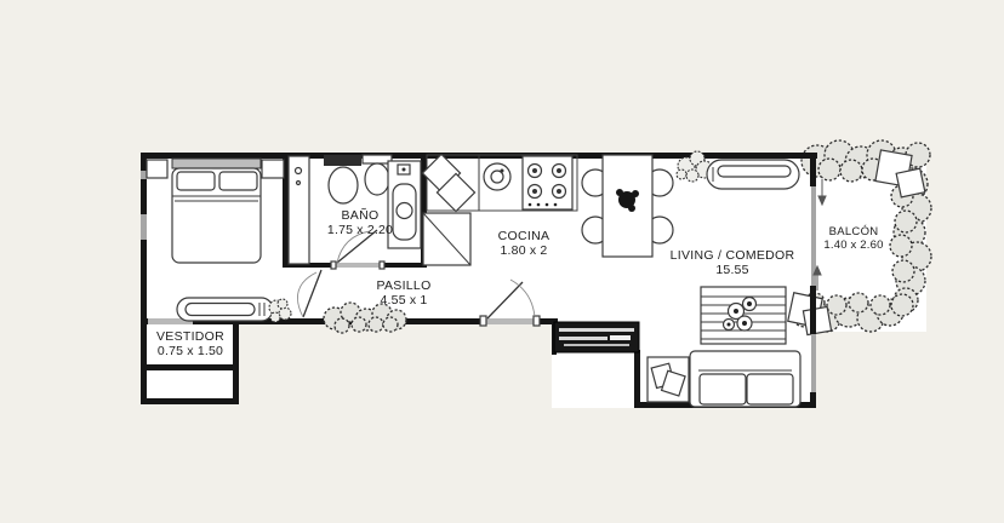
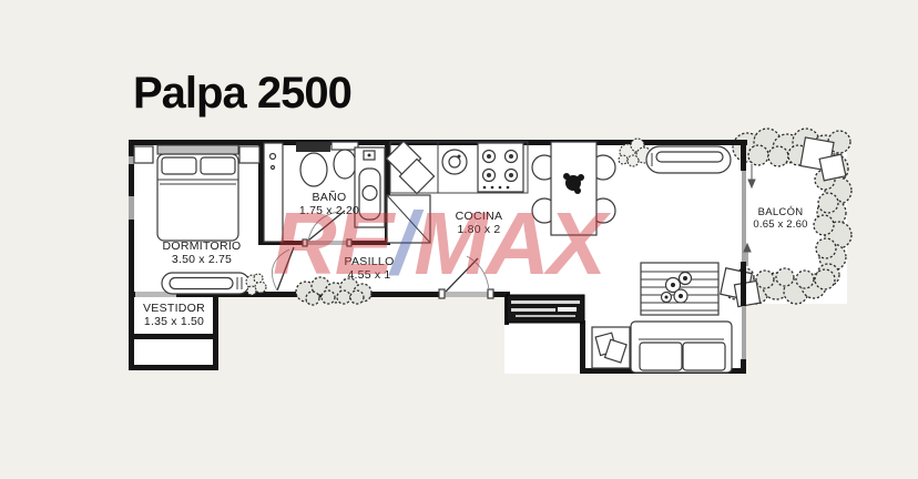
+ Palpa 2500
+ DORMITORIO
+ 3.50 x 2.75
  VESTIDOR
- 0.75 x 1.50
+ 1.35 x 1.50
  BAÑO
  1.75 x 2.20
  PASILLO
  4.55 x 1
  COCINA
  1.80 x 2
- LIVING / COMEDOR
- 15.55
  BALCÓN
- 1.40 x 2.60
+ 0.65 x 2.60
+ RE/MAX
